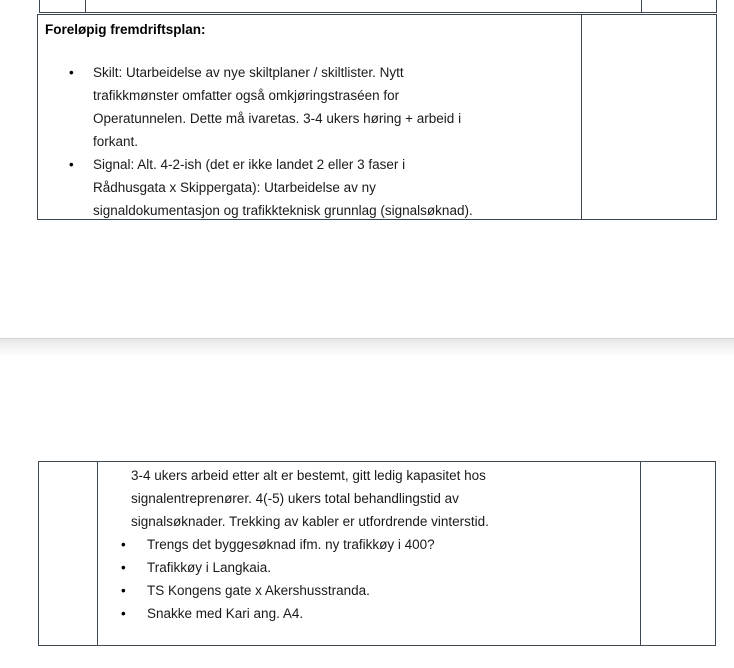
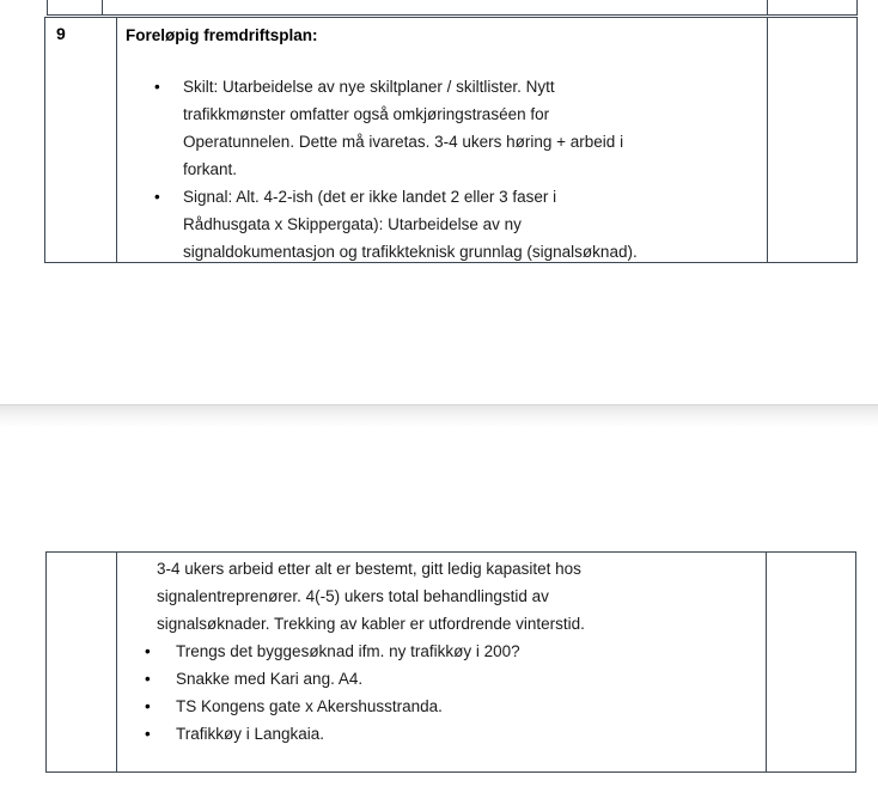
+ 9
  Foreløpig fremdriftsplan:
  •
  Skilt: Utarbeidelse av nye skiltplaner / skiltlister. Nytt
  trafikkmønster omfatter også omkjøringstraséen for
  Operatunnelen. Dette må ivaretas. 3-4 ukers høring + arbeid i
  forkant.
  •
  Signal: Alt. 4-2-ish (det er ikke landet 2 eller 3 faser i
  Rådhusgata x Skippergata): Utarbeidelse av ny
  signaldokumentasjon og trafikkteknisk grunnlag (signalsøknad).
  3-4 ukers arbeid etter alt er bestemt, gitt ledig kapasitet hos
  signalentreprenører. 4(-5) ukers total behandlingstid av
  signalsøknader. Trekking av kabler er utfordrende vinterstid.
  •
- Trengs det byggesøknad ifm. ny trafikkøy i 400?
+ Trengs det byggesøknad ifm. ny trafikkøy i 200?
  •
- Trafikkøy i Langkaia.
+ Snakke med Kari ang. A4.
  •
  TS Kongens gate x Akershusstranda.
  •
- Snakke med Kari ang. A4.
+ Trafikkøy i Langkaia.
